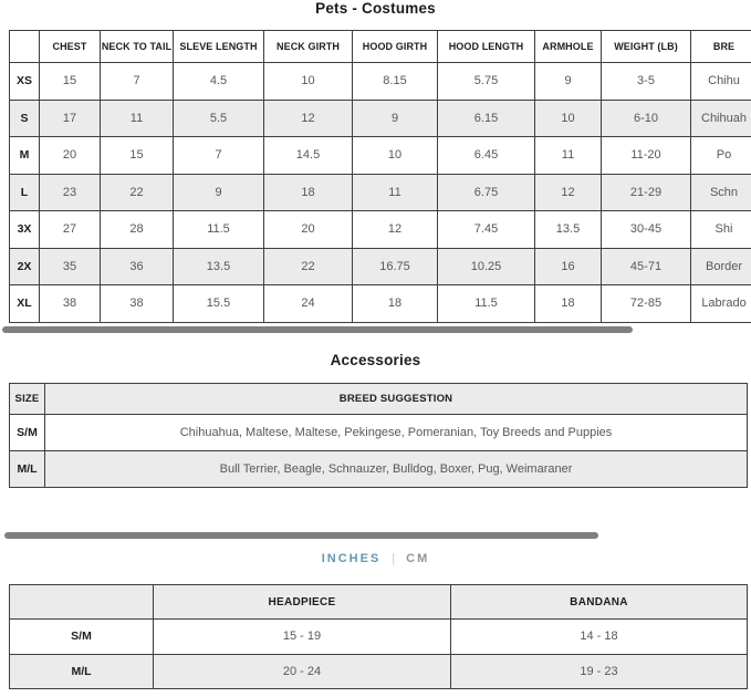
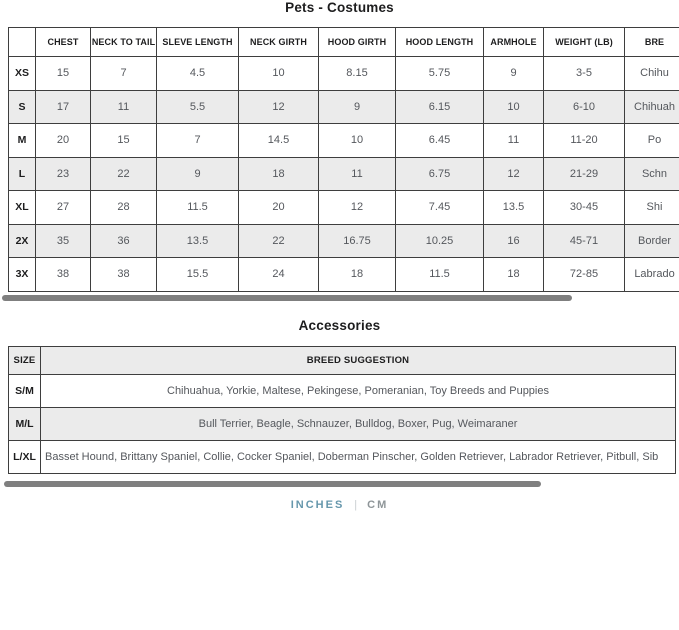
  Pets - Costumes
  	CHEST	NECK TO TAIL	SLEVE LENGTH	NECK GIRTH	HOOD GIRTH	HOOD LENGTH	ARMHOLE	WEIGHT (LB)	BRE
  XS	15	7	4.5	10	8.15	5.75	9	3-5	Chihu
  S	17	11	5.5	12	9	6.15	10	6-10	Chihuah
  M	20	15	7	14.5	10	6.45	11	11-20	Po
  L	23	22	9	18	11	6.75	12	21-29	Schn
- 3X	27	28	11.5	20	12	7.45	13.5	30-45	Shi
+ XL	27	28	11.5	20	12	7.45	13.5	30-45	Shi
  2X	35	36	13.5	22	16.75	10.25	16	45-71	Border
- XL	38	38	15.5	24	18	11.5	18	72-85	Labrado
+ 3X	38	38	15.5	24	18	11.5	18	72-85	Labrado
  Accessories
  SIZE	BREED SUGGESTION
- S/M	Chihuahua, Maltese, Maltese, Pekingese, Pomeranian, Toy Breeds and Puppies
+ S/M	Chihuahua, Yorkie, Maltese, Pekingese, Pomeranian, Toy Breeds and Puppies
  M/L	Bull Terrier, Beagle, Schnauzer, Bulldog, Boxer, Pug, Weimaraner
+ L/XL	Basset Hound, Brittany Spaniel, Collie, Cocker Spaniel, Doberman Pinscher, Golden Retriever, Labrador Retriever, Pitbull, Sib
  INCHES
  |
  CM
- 	HEADPIECE	BANDANA
- S/M	15 - 19	14 - 18
- M/L	20 - 24	19 - 23
